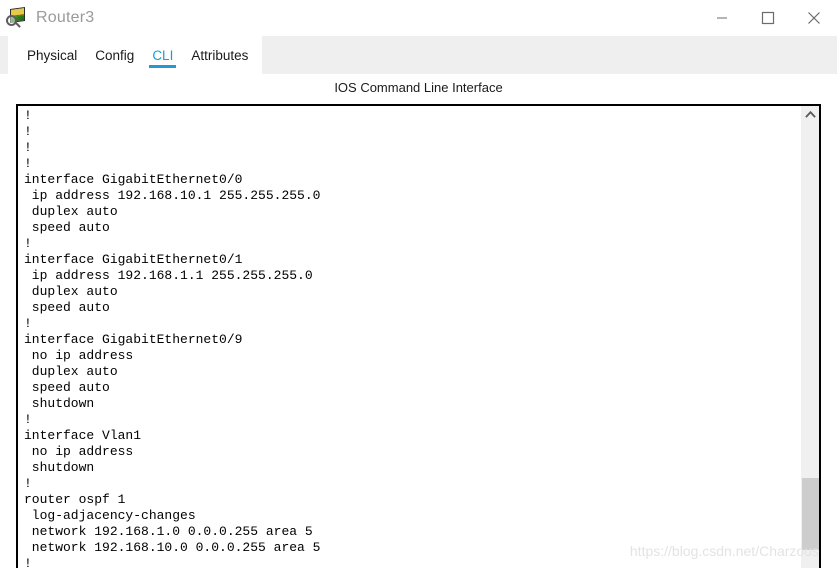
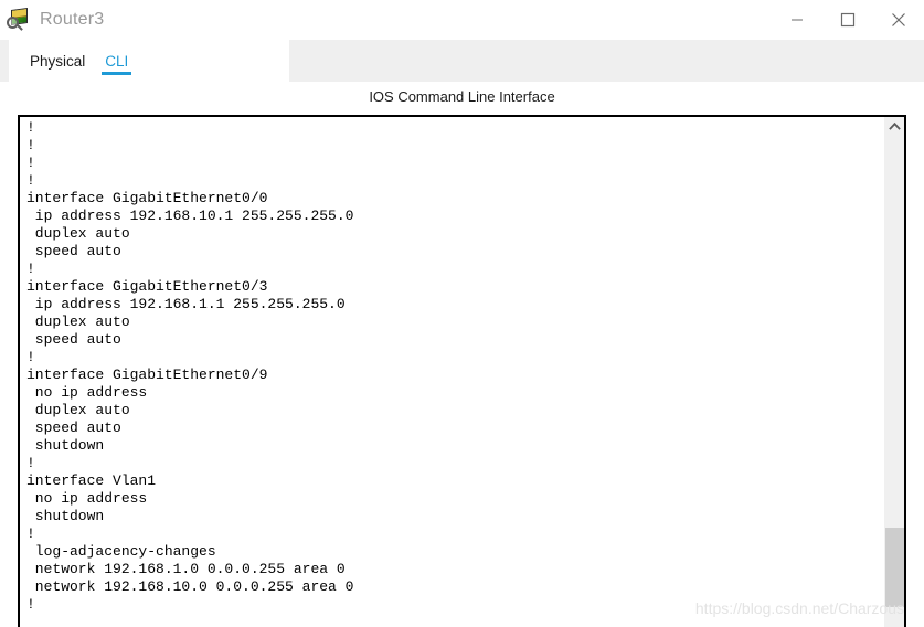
  Router3
  Physical
- Config
  CLI
- Attributes
  IOS Command Line Interface
  !
  !
  !
  !
  interface GigabitEthernet0/0
  ip address 192.168.10.1 255.255.255.0
  duplex auto
  speed auto
  !
- interface GigabitEthernet0/1
+ interface GigabitEthernet0/3
  ip address 192.168.1.1 255.255.255.0
  duplex auto
  speed auto
  !
  interface GigabitEthernet0/9
  no ip address
  duplex auto
  speed auto
  shutdown
  !
  interface Vlan1
  no ip address
  shutdown
  !
- router ospf 1
  log-adjacency-changes
- network 192.168.1.0 0.0.0.255 area 5
+ network 192.168.1.0 0.0.0.255 area 0
- network 192.168.10.0 0.0.0.255 area 5
+ network 192.168.10.0 0.0.0.255 area 0
  !
  https://blog.csdn.net/Charzous
